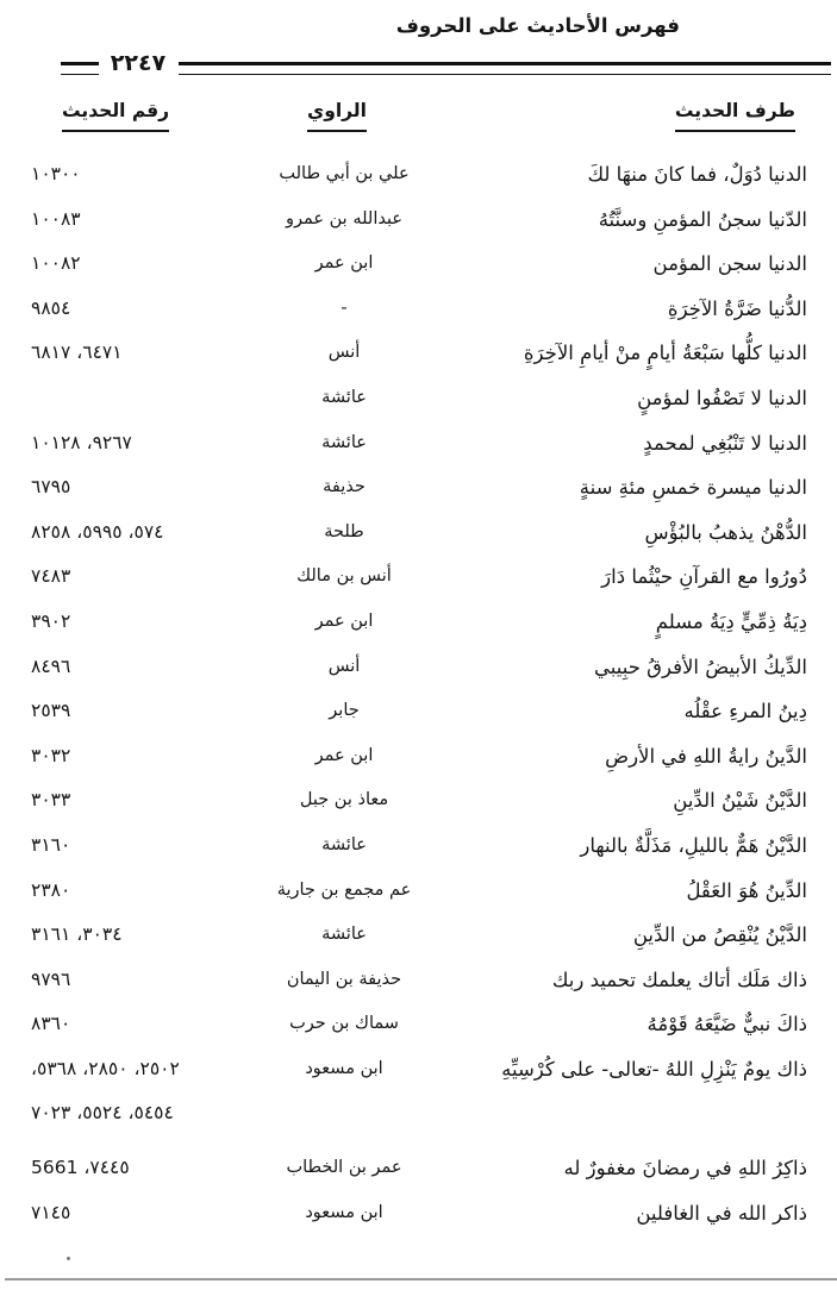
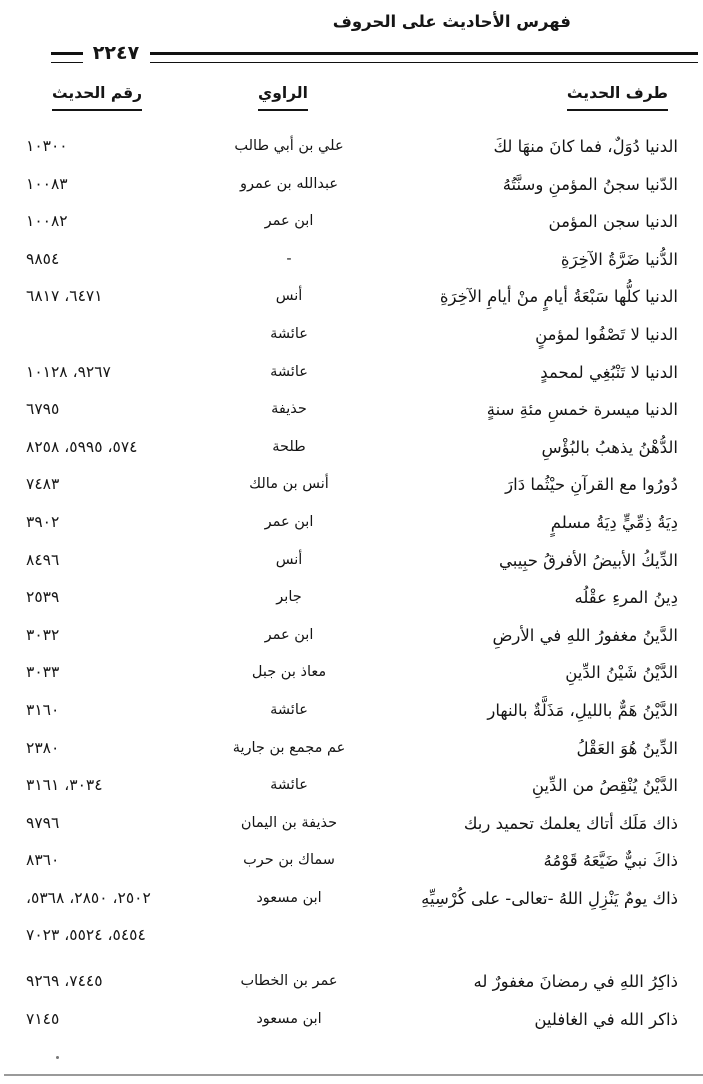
  فهرس الأحاديث على الحروف
  ٢٢٤٧
  رقم الحديث
  الراوي
  طرف الحديث
  الدنيا دُوَلٌ، فما كانَ منهَا لكَ
  علي بن أبي طالب
  ١٠٣٠٠
  الدّنيا سجنُ المؤمنِ وسنَّتُهُ
  عبدالله بن عمرو
  ١٠٠٨٣
  الدنيا سجن المؤمن
  ابن عمر
  ١٠٠٨٢
  الدُّنيا ضَرَّةُ الآخِرَةِ
  -
  ٩٨٥٤
  الدنيا كلُّها سَبْعَةُ أيامٍ منْ أيامِ الآخِرَةِ
  أنس
  ٦٤٧١، ٦٨١٧
  الدنيا لا تَصْفُوا لمؤمنٍ
  عائشة
  الدنيا لا تَنْبُغِي لمحمدٍ
  عائشة
  ٩٢٦٧، ١٠١٢٨
  الدنيا ميسرة خمسِ مئةِ سنةٍ
  حذيفة
  ٦٧٩٥
  الدُّهْنُ يذهبُ بالبُؤْسِ
  طلحة
  ٥٧٤، ٥٩٩٥، ٨٢٥٨
  دُورُوا مع القرآنِ حيْثُما دَارَ
  أنس بن مالك
  ٧٤٨٣
  دِيَةُ ذِمِّيٍّ دِيَةُ مسلمٍ
  ابن عمر
  ٣٩٠٢
  الدِّيكُ الأبيضُ الأفرقُ حبِيبي
  أنس
  ٨٤٩٦
  دِينُ المرءِ عقْلُه
  جابر
  ٢٥٣٩
- الدَّينُ رايةُ اللهِ في الأرضِ
+ الدَّينُ مغفورُ اللهِ في الأرضِ
  ابن عمر
  ٣٠٣٢
  الدَّيْنُ شَيْنُ الدِّينِ
  معاذ بن جبل
  ٣٠٣٣
  الدَّيْنُ هَمٌّ بالليلِ، مَذَلَّةٌ بالنهار
  عائشة
  ٣١٦٠
  الدِّينُ هُوَ العَقْلُ
  عم مجمع بن جارية
  ٢٣٨٠
  الدَّيْنُ يُنْقِصُ من الدِّينِ
  عائشة
  ٣٠٣٤، ٣١٦١
  ذاك مَلَك أتاك يعلمك تحميد ربك
  حذيفة بن اليمان
  ٩٧٩٦
  ذاكَ نبيٌّ ضَيَّعَهُ قَوْمُهُ
  سماك بن حرب
  ٨٣٦٠
  ذاك يومٌ يَنْزِلِ اللهُ -تعالى- على كُرْسِيِّهِ
  ابن مسعود
  ٢٥٠٢، ٢٨٥٠، ٥٣٦٨،
  ٥٤٥٤، ٥٥٢٤، ٧٠٢٣
  ذاكِرُ اللهِ في رمضانَ مغفورٌ له
  عمر بن الخطاب
- ٧٤٤٥، 5661
+ ٧٤٤٥، ٩٢٦٩
  ذاكر الله في الغافلين
  ابن مسعود
  ٧١٤٥
